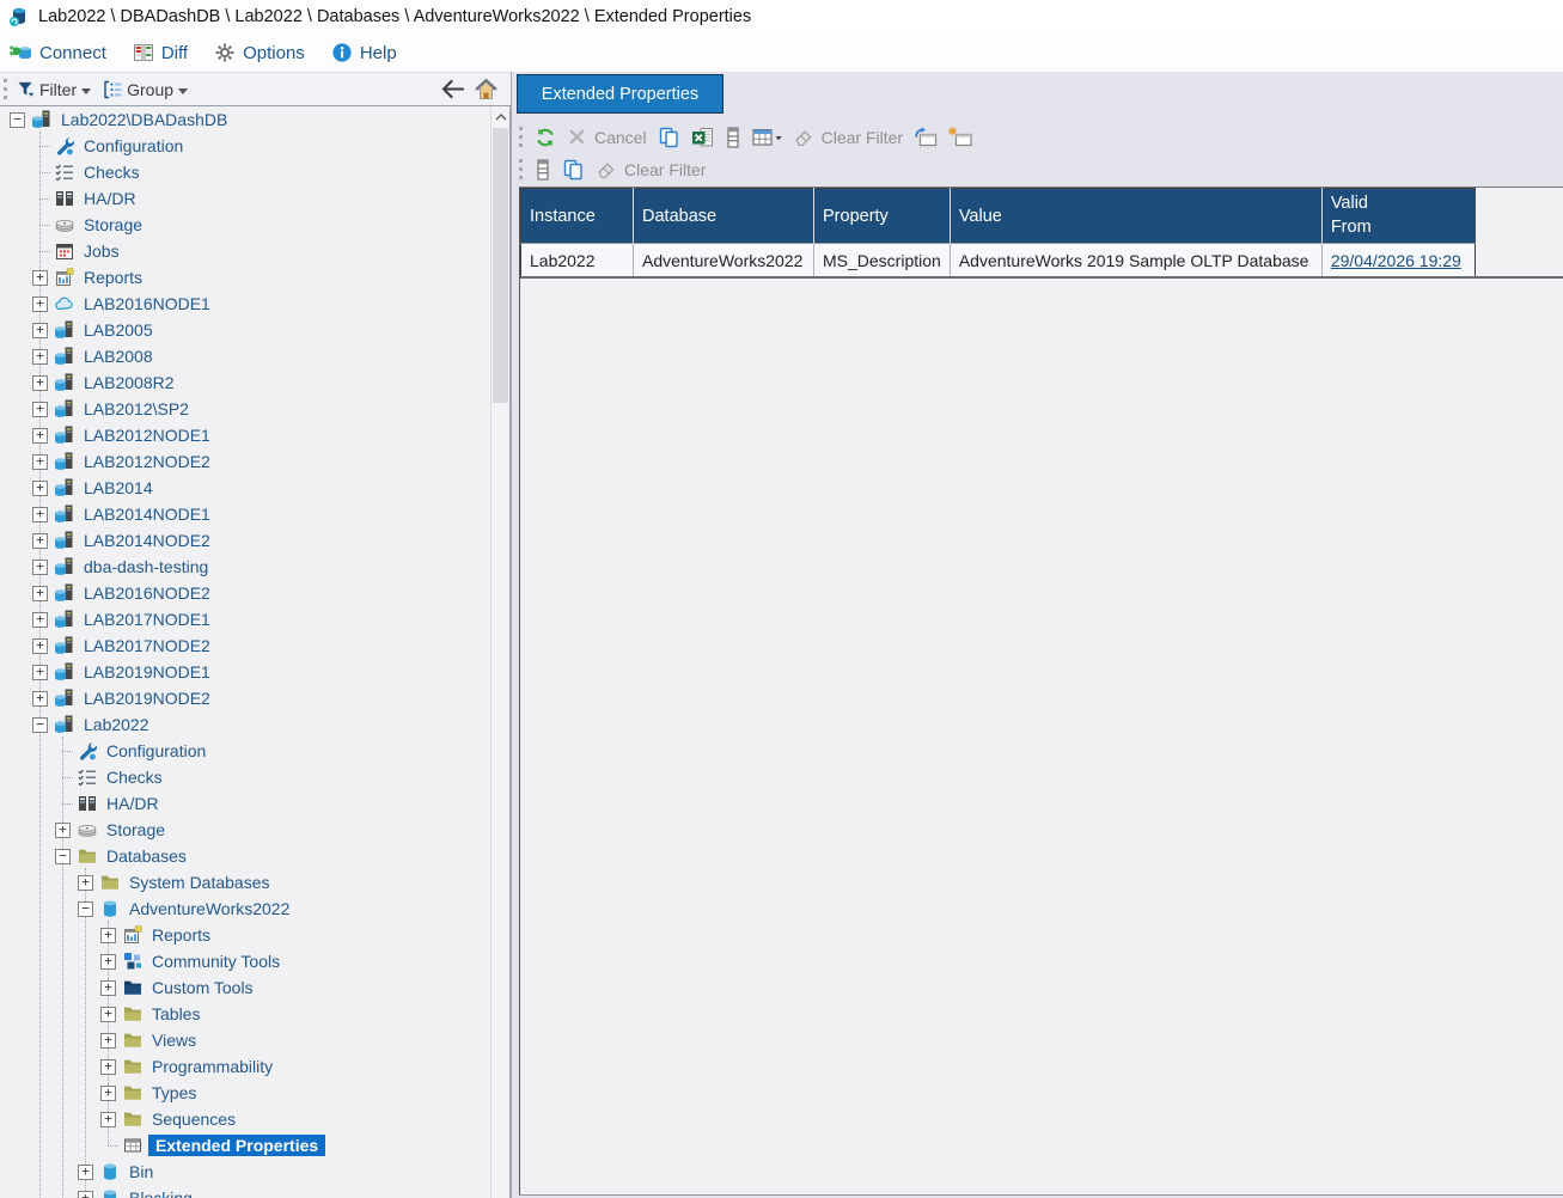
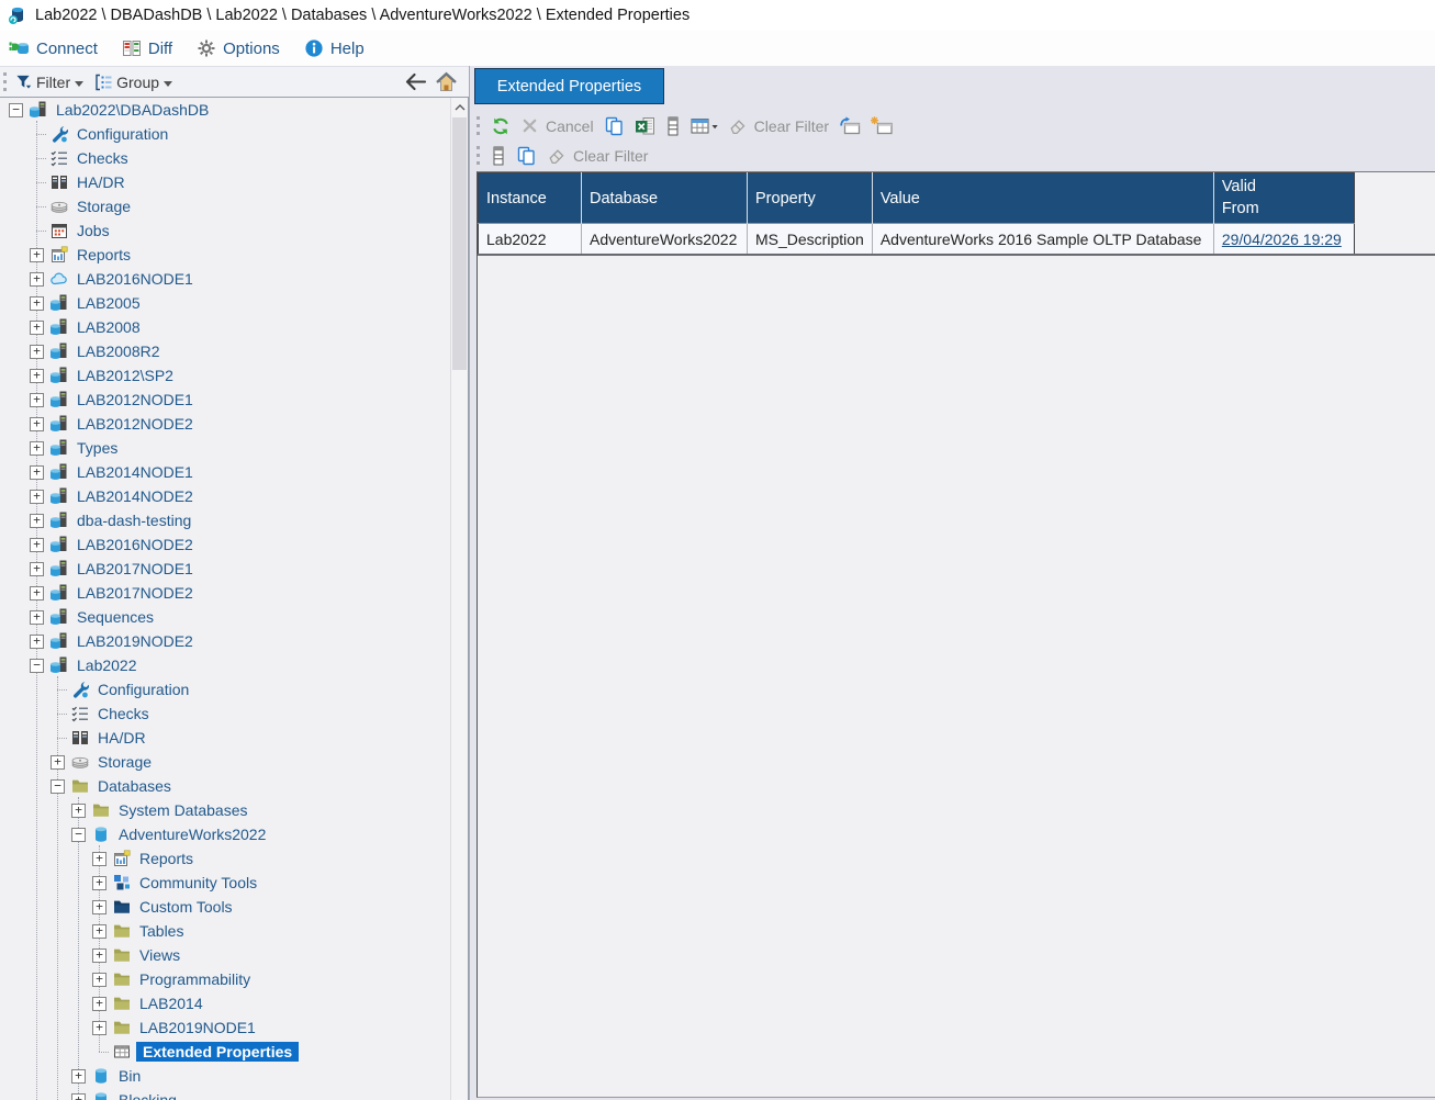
  Lab2022 \ DBADashDB \ Lab2022 \ Databases \ AdventureWorks2022 \ Extended Properties
  Connect
  Diff
  Options
  Help
  Filter
  Group
  −
  Lab2022\DBADashDB
  Configuration
  Checks
  HA/DR
  Storage
  Jobs
  +
  Reports
  +
  LAB2016NODE1
  +
  LAB2005
  +
  LAB2008
  +
  LAB2008R2
  +
  LAB2012\SP2
  +
  LAB2012NODE1
  +
  LAB2012NODE2
  +
- LAB2014
+ Types
  +
  LAB2014NODE1
  +
  LAB2014NODE2
  +
  dba-dash-testing
  +
  LAB2016NODE2
  +
  LAB2017NODE1
  +
  LAB2017NODE2
  +
- LAB2019NODE1
+ Sequences
  +
  LAB2019NODE2
  −
  Lab2022
  Configuration
  Checks
  HA/DR
  +
  Storage
  −
  Databases
  +
  System Databases
  −
  AdventureWorks2022
  +
  Reports
  +
  Community Tools
  +
  Custom Tools
  +
  Tables
  +
  Views
  +
  Programmability
  +
- Types
+ LAB2014
  +
- Sequences
+ LAB2019NODE1
  Extended Properties
  +
  Bin
  +
  Extended Properties
  Cancel
  Clear Filter
  Clear Filter
  Instance	Database	Property	Value	Valid From
- Lab2022	AdventureWorks2022	MS_Description	AdventureWorks 2019 Sample OLTP Database	29/04/2026 19:29
+ Lab2022	AdventureWorks2022	MS_Description	AdventureWorks 2016 Sample OLTP Database	29/04/2026 19:29
